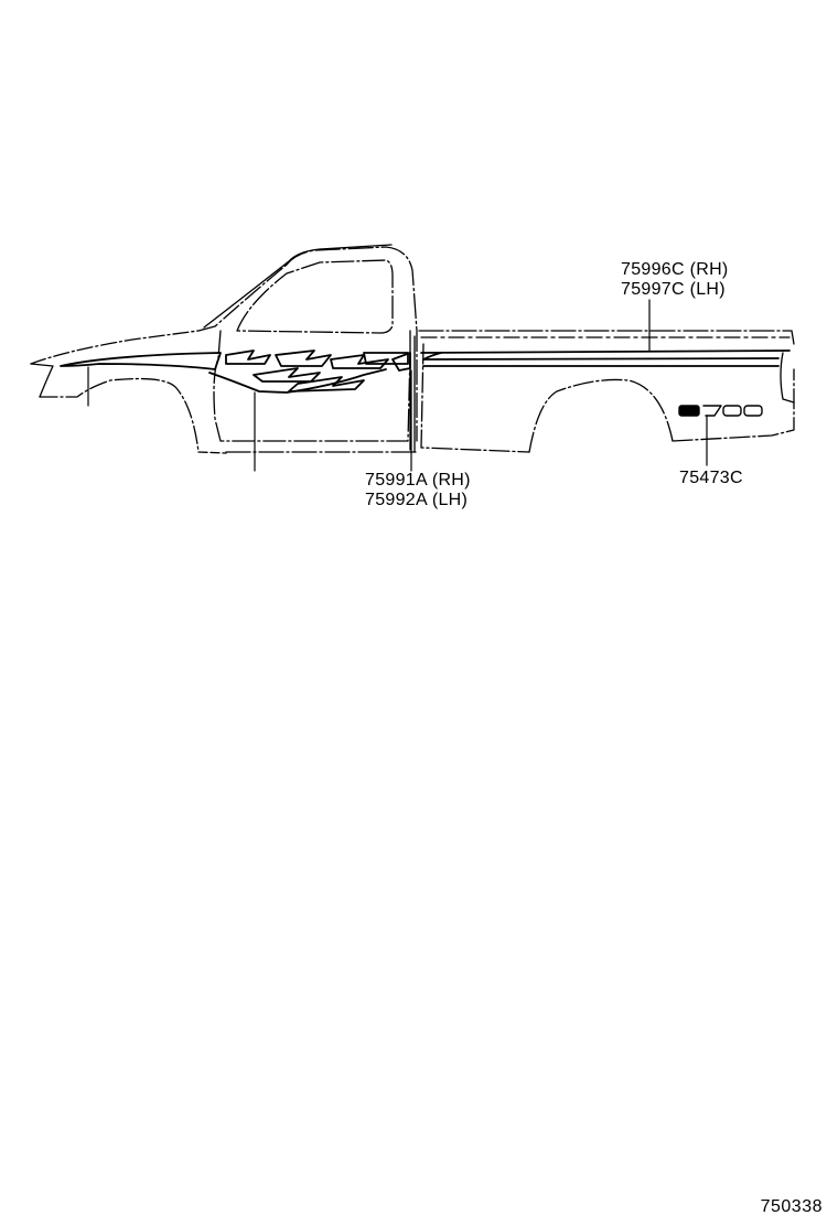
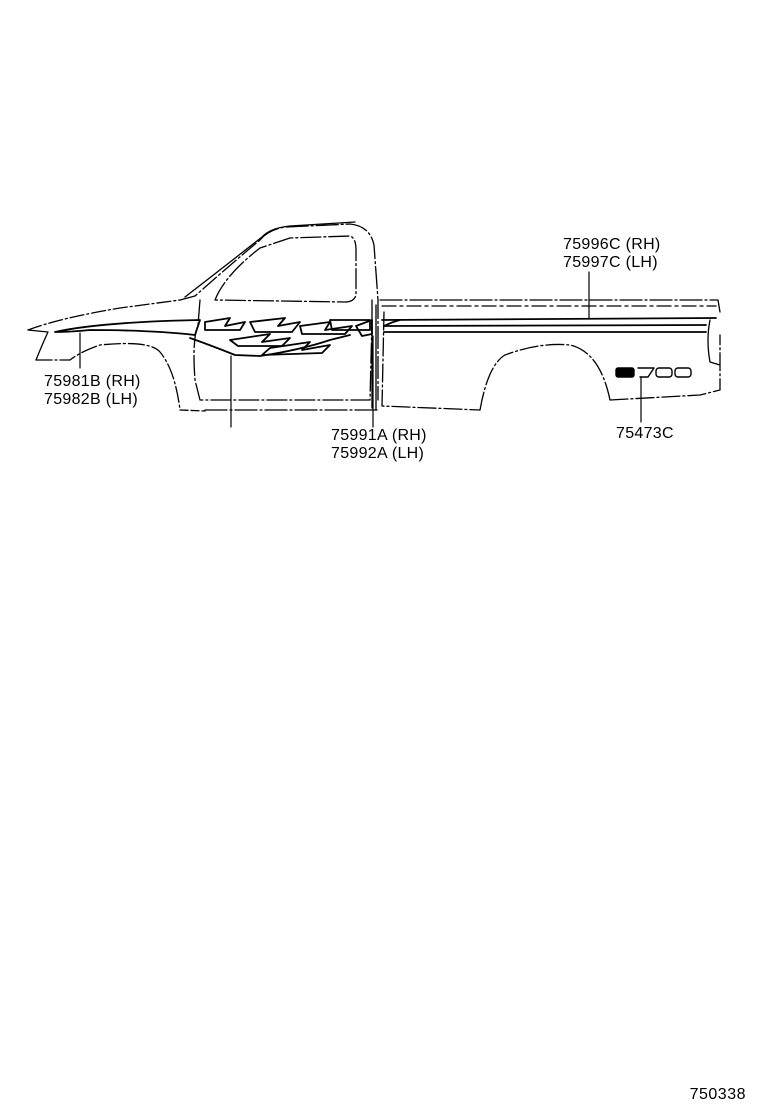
  75996C (RH)
  75997C (LH)
+ 75981B (RH)
+ 75982B (LH)
  75991A (RH)
  75992A (LH)
  75473C
  750338
